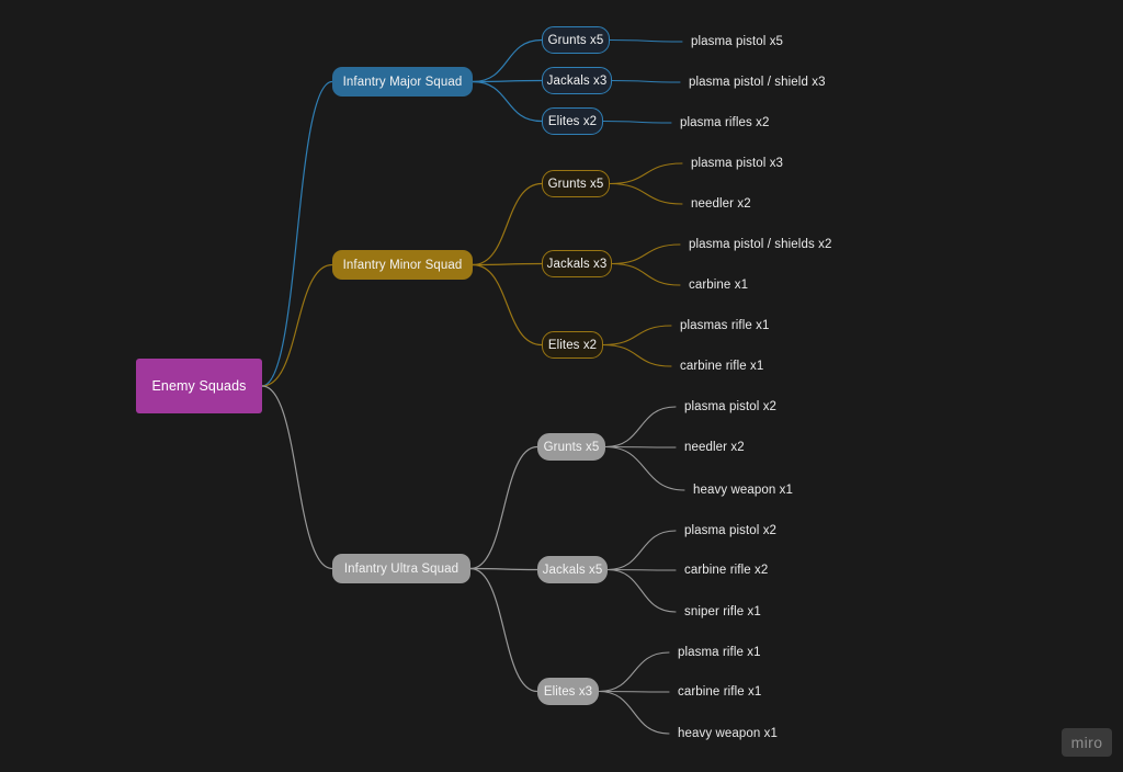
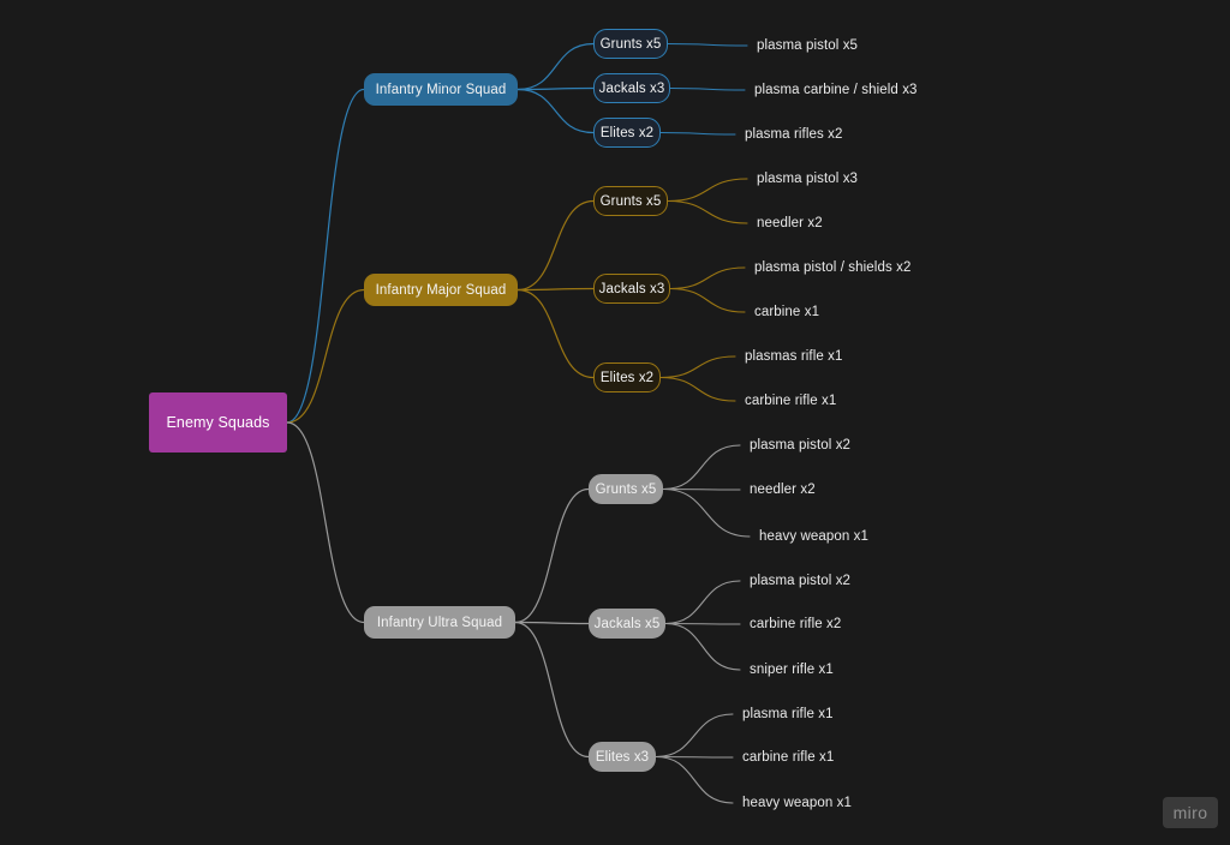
  Enemy Squads
- Infantry Major Squad
+ Infantry Minor Squad
  Grunts x5
  plasma pistol x5
  Jackals x3
- plasma pistol / shield x3
+ plasma carbine / shield x3
  Elites x2
  plasma rifles x2
- Infantry Minor Squad
+ Infantry Major Squad
  Grunts x5
  plasma pistol x3
  needler x2
  Jackals x3
  plasma pistol / shields x2
  carbine x1
  Elites x2
  plasmas rifle x1
  carbine rifle x1
  Infantry Ultra Squad
  Grunts x5
  plasma pistol x2
  needler x2
  heavy weapon x1
  Jackals x5
  plasma pistol x2
  carbine rifle x2
  sniper rifle x1
  Elites x3
  plasma rifle x1
  carbine rifle x1
  heavy weapon x1
  miro
